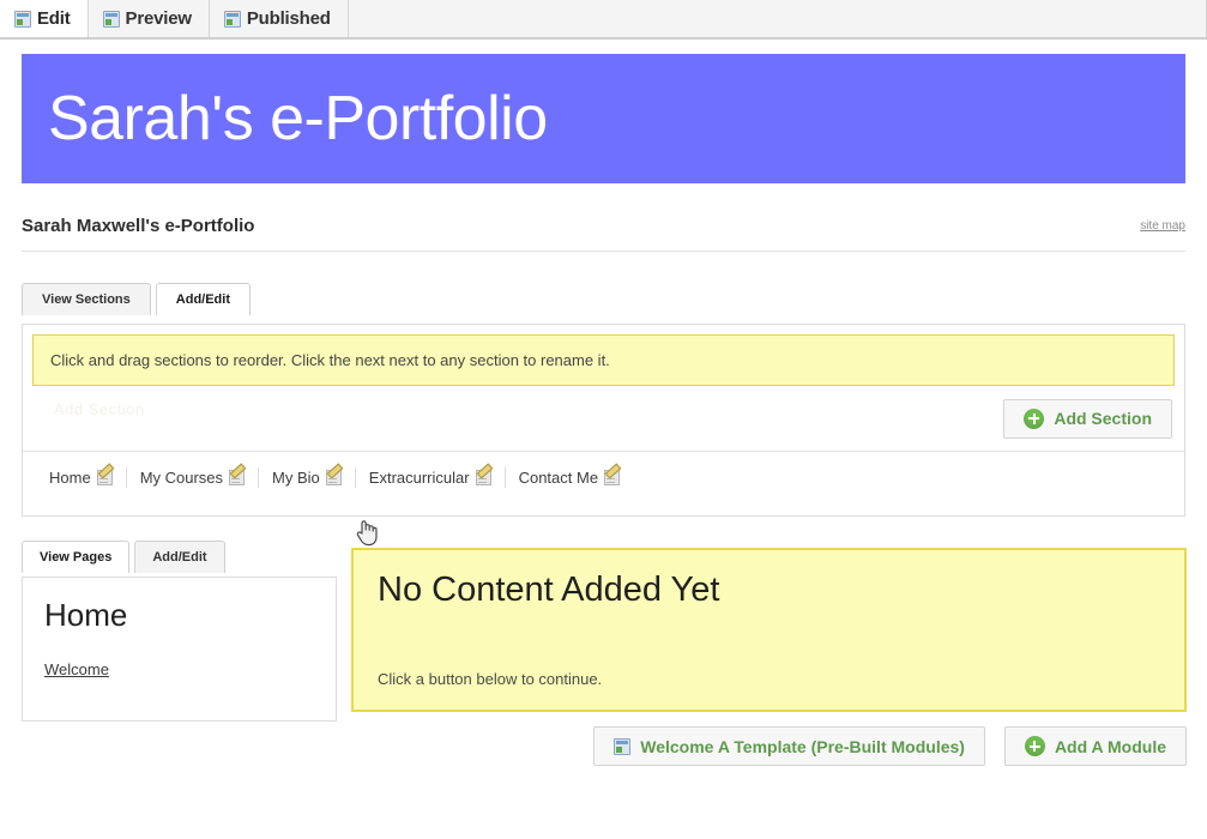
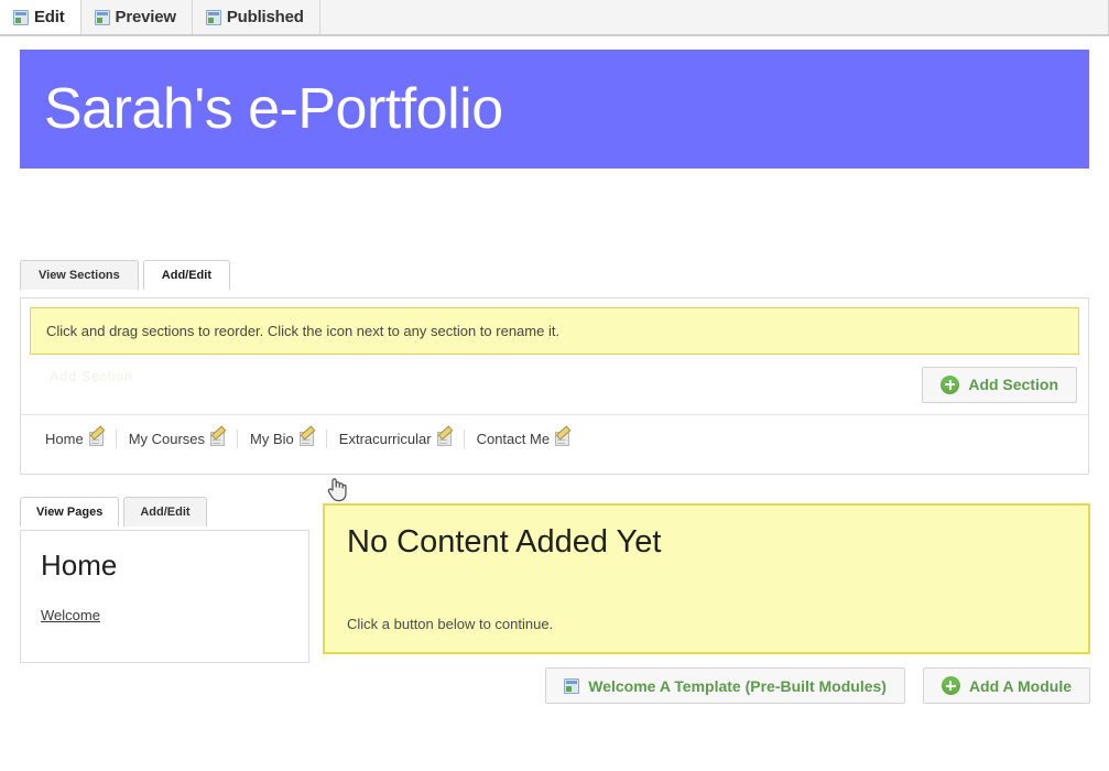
  Edit
  Preview
  Published
  Sarah's e-Portfolio
- Sarah Maxwell's e-Portfolio
- site map
  View Sections
  Add/Edit
- Click and drag sections to reorder. Click the next next to any section to rename it.
+ Click and drag sections to reorder. Click the icon next to any section to rename it.
  Add Section
  Add Section
  Home
  My Courses
  My Bio
  Extracurricular
  Contact Me
  View Pages
  Add/Edit
  Home
  Welcome
  No Content Added Yet
  Click a button below to continue.
  Welcome A Template (Pre-Built Modules)
  Add A Module
